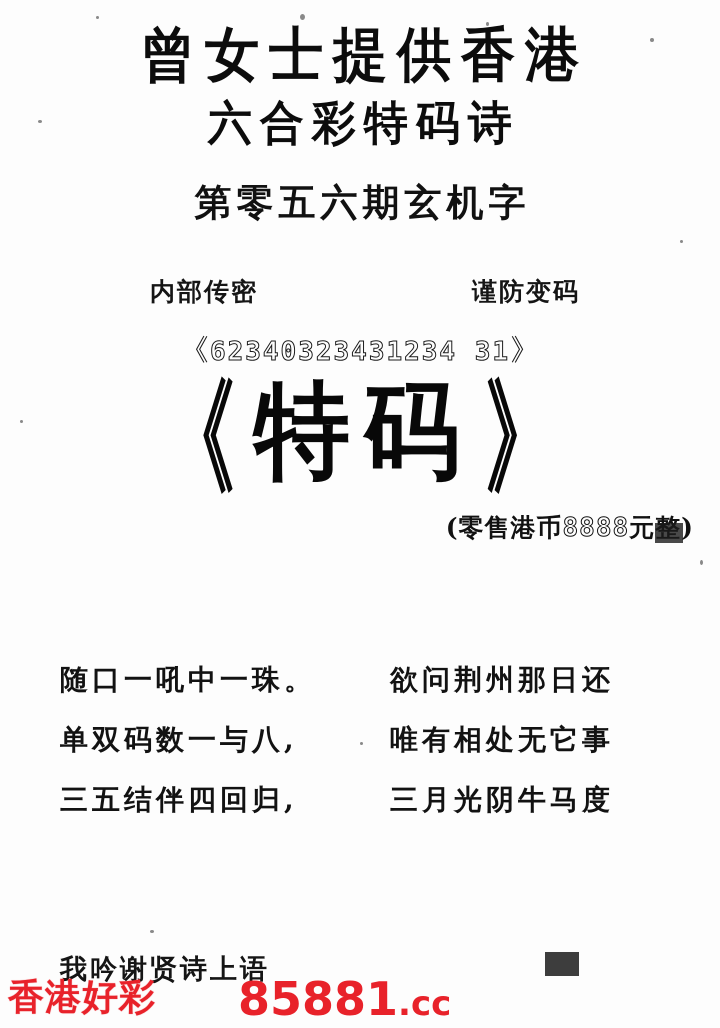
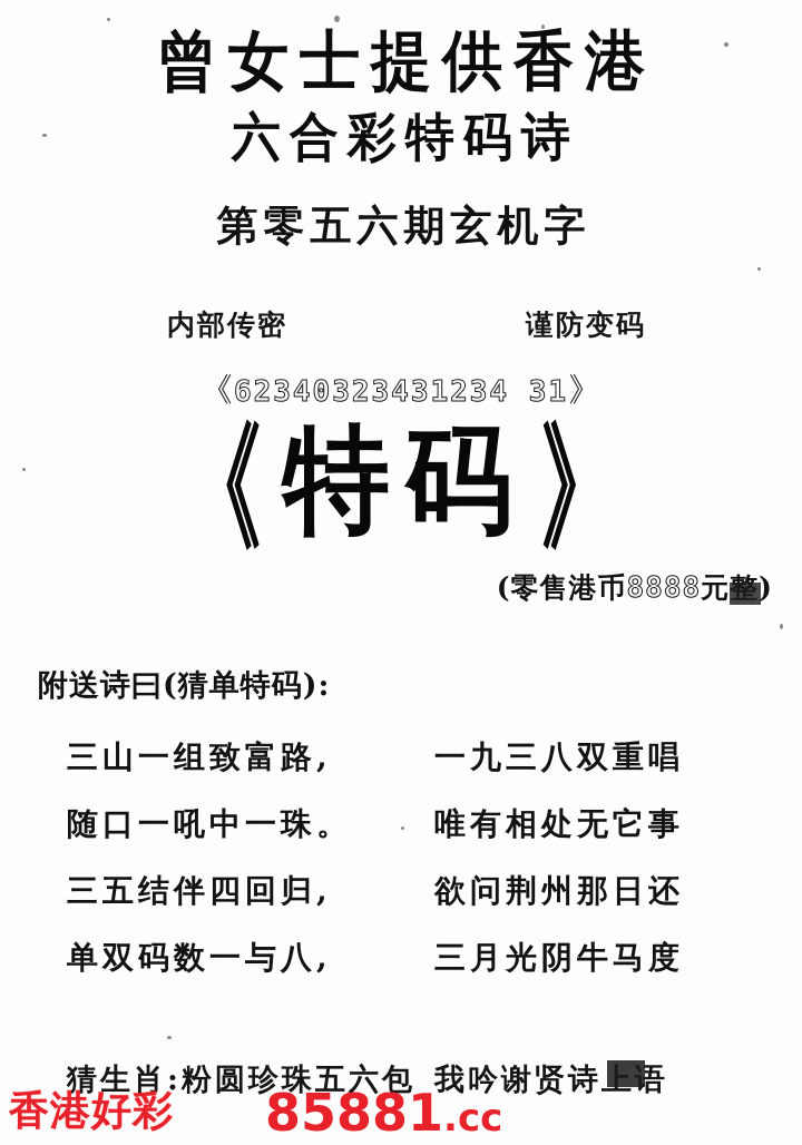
  曾女士提供香港
  六合彩特码诗
  第零五六期玄机字
  内部传密
  谨防变码
  《62340323431234 31》
  《 特码 》
  (零售港币8888元整)
+ 附送诗曰(猜单特码):
+ 三山一组致富路,
+ 一九三八双重唱
  随口一吼中一珠。
- 欲问荆州那日还
+ 唯有相处无它事
- 单双码数一与八,
+ 三五结伴四回归,
- 唯有相处无它事
+ 欲问荆州那日还
- 三五结伴四回归,
+ 单双码数一与八,
  三月光阴牛马度
+ 猜生肖:粉圆珍珠五六包
  我吟谢贤诗上语
  香港好彩
  85881.cc
